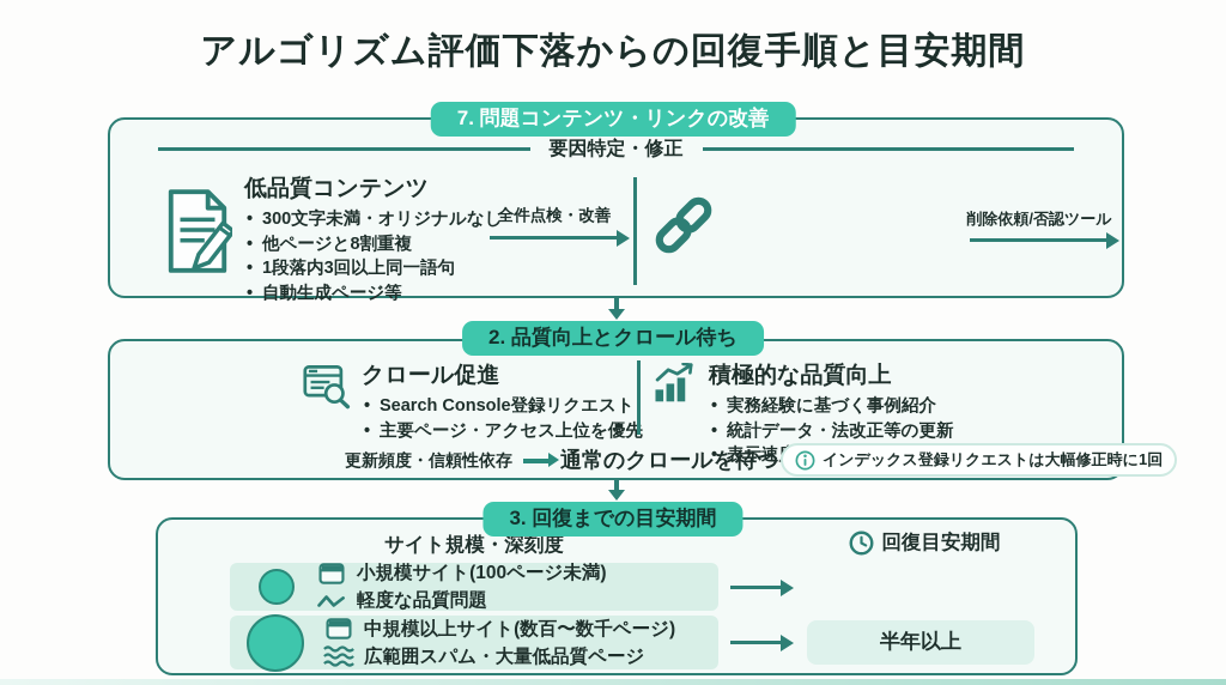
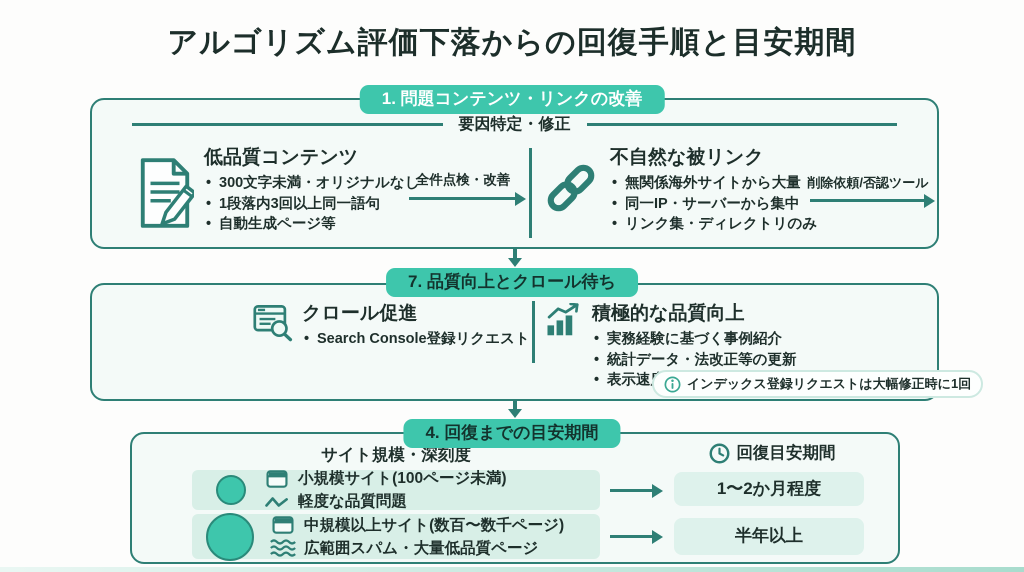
  アルゴリズム評価下落からの回復手順と目安期間
- 7. 問題コンテンツ・リンクの改善
+ 1. 問題コンテンツ・リンクの改善
  要因特定・修正
  低品質コンテンツ
  300文字未満・オリジナルなし
- 他ページと8割重複
  1段落内3回以上同一語句
  自動生成ページ等
  全件点検・改善
+ 不自然な被リンク
+ 無関係海外サイトから大量
+ 同一IP・サーバーから集中
+ リンク集・ディレクトリのみ
  削除依頼/否認ツール
- 2. 品質向上とクロール待ち
+ 7. 品質向上とクロール待ち
  クロール促進
  Search Console登録リクエスト
- 主要ページ・アクセス上位を優先
  積極的な品質向上
  実務経験に基づく事例紹介
  統計データ・法改正等の更新
- 更新頻度・信頼性依存
- 通常のクロールを待つ
  インデックス登録リクエストは大幅修正時に1回
- 3. 回復までの目安期間
+ 4. 回復までの目安期間
  サイト規模・深刻度
  回復目安期間
  小規模サイト(100ページ未満)
  軽度な品質問題
+ 1〜2か月程度
  中規模以上サイト(数百〜数千ページ)
  広範囲スパム・大量低品質ページ
  半年以上
